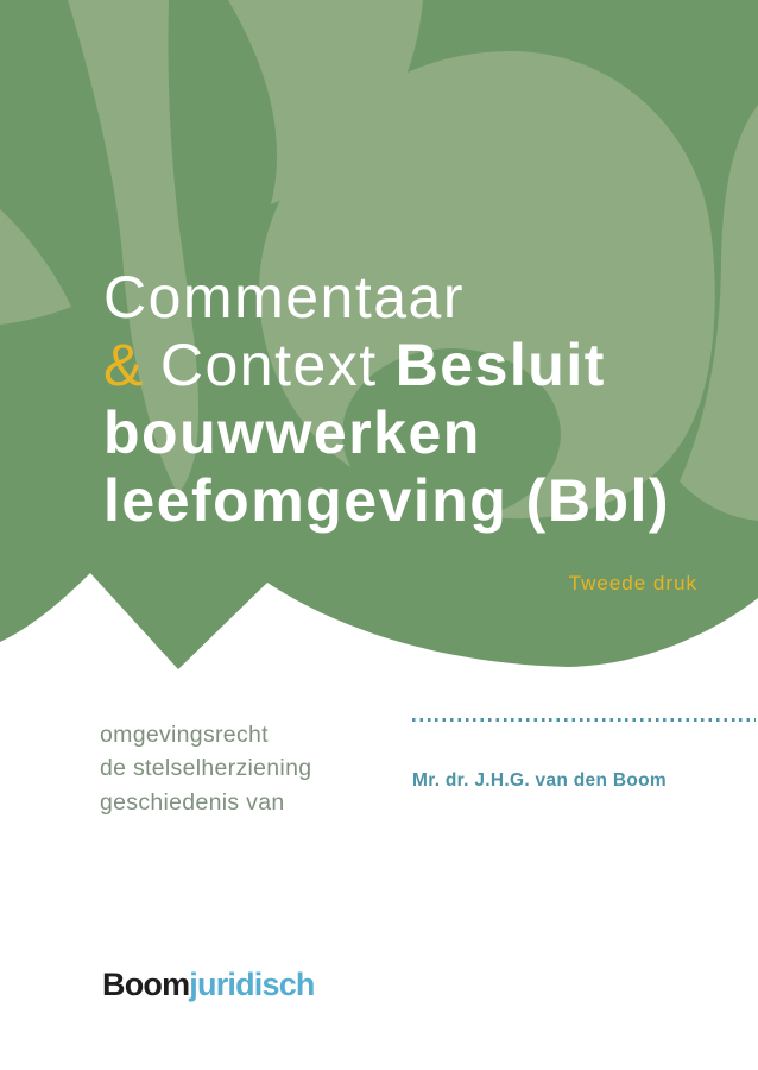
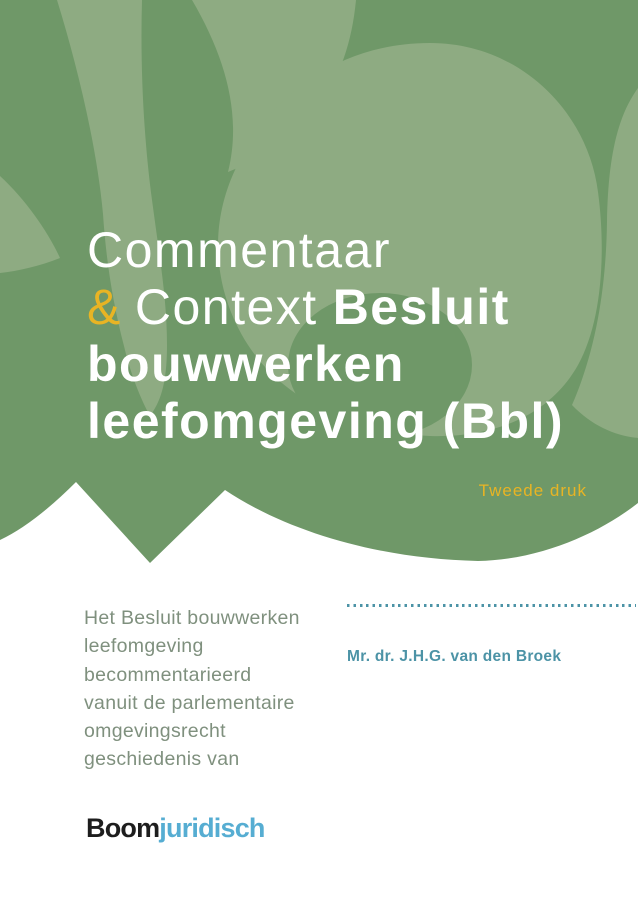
  Commentaar
  & Context Besluit
  bouwwerken
  leefomgeving (Bbl)
  Tweede druk
+ Het Besluit bouwwerken
+ leefomgeving
+ becommentarieerd
+ vanuit de parlementaire
  omgevingsrecht
- de stelselherziening
  geschiedenis van
- Mr. dr. J.H.G. van den Boom
+ Mr. dr. J.H.G. van den Broek
  Boomjuridisch
